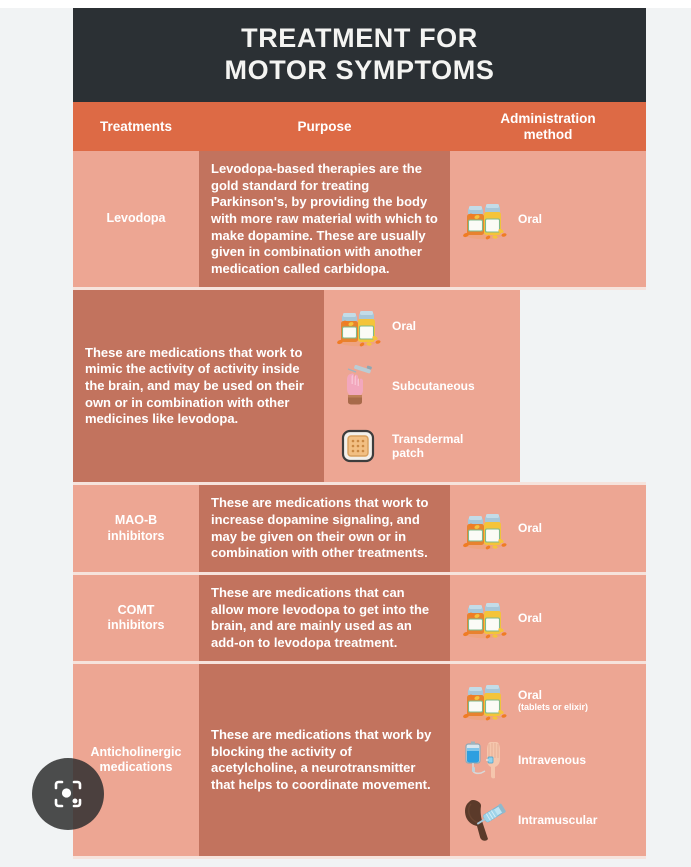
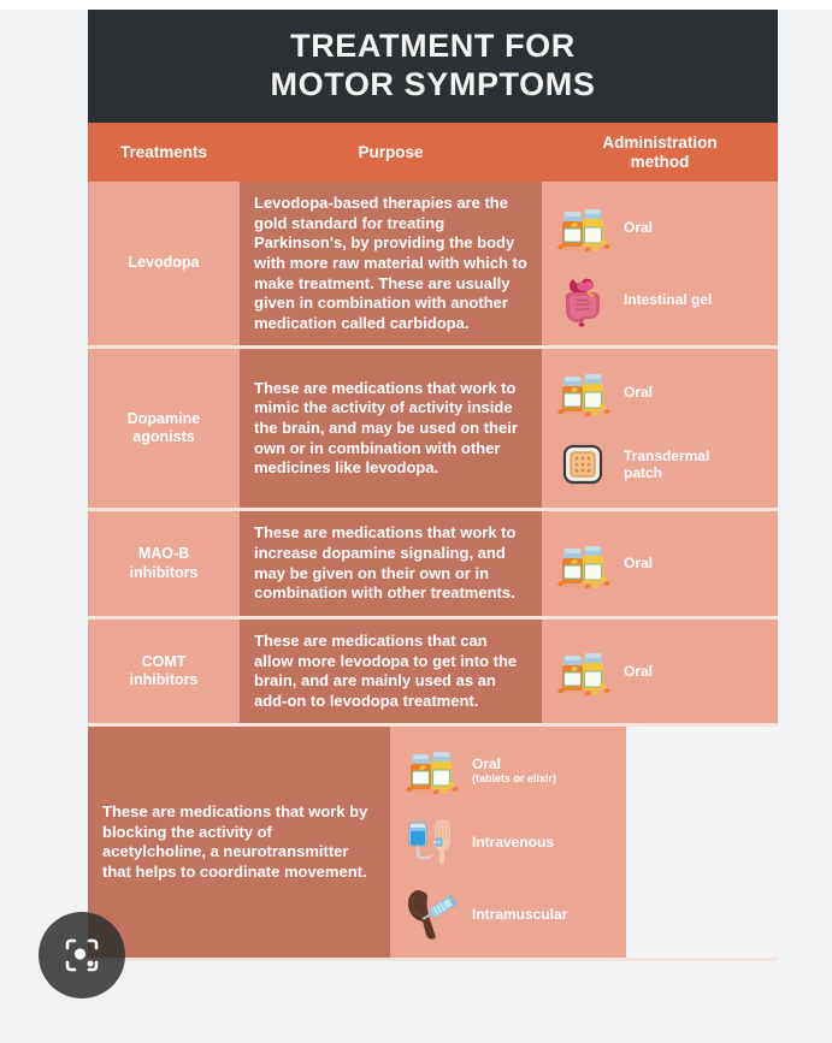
  TREATMENT FOR
  MOTOR SYMPTOMS
  Treatments
  Purpose
  Administration
  method
  Levodopa
- Levodopa-based therapies are the gold standard for treating Parkinson's, by providing the body with more raw material with which to make dopamine. These are usually given in combination with another medication called carbidopa.
+ Levodopa-based therapies are the gold standard for treating Parkinson's, by providing the body with more raw material with which to make treatment. These are usually given in combination with another medication called carbidopa.
  Oral
+ Intestinal gel
+ Dopamine
+ agonists
  These are medications that work to mimic the activity of activity inside the brain, and may be used on their own or in combination with other medicines like levodopa.
  Oral
- Subcutaneous
  Transdermal
  patch
  MAO-B
  inhibitors
  These are medications that work to increase dopamine signaling, and may be given on their own or in combination with other treatments.
  Oral
  COMT
  inhibitors
  These are medications that can allow more levodopa to get into the brain, and are mainly used as an add-on to levodopa treatment.
  Oral
- Anticholinergic
- medications
  These are medications that work by blocking the activity of acetylcholine, a neurotransmitter that helps to coordinate movement.
  Oral
  (tablets or elixir)
  Intravenous
  Intramuscular
